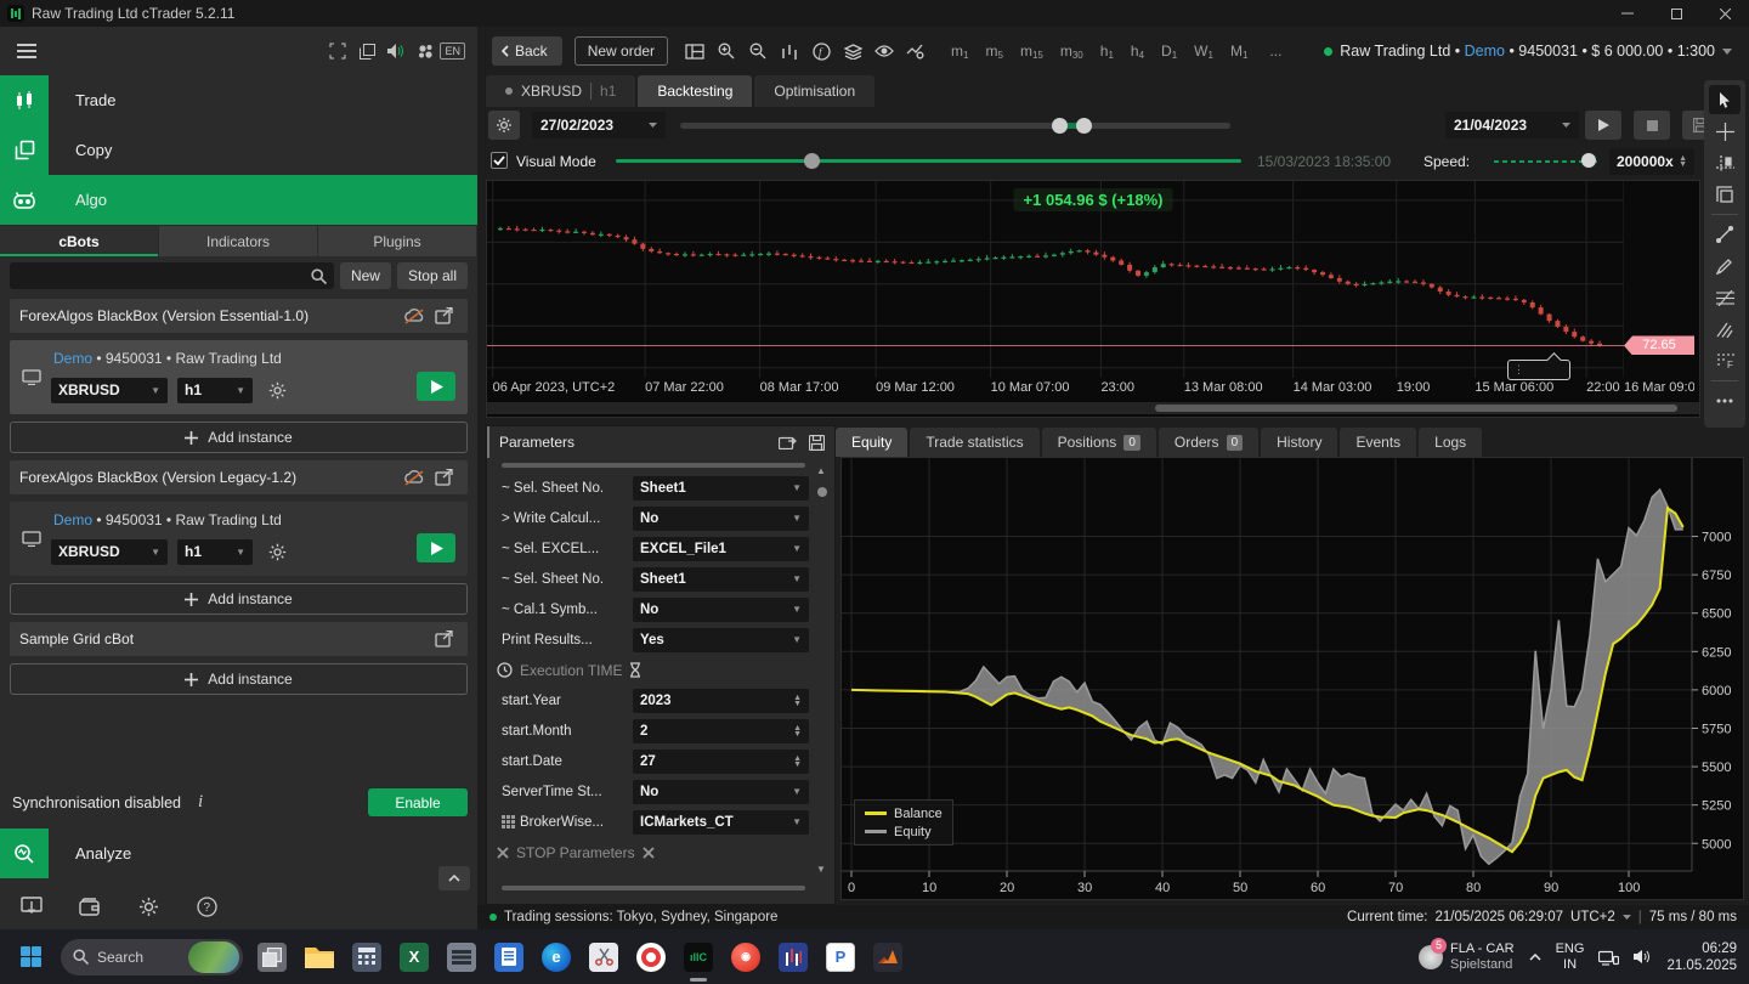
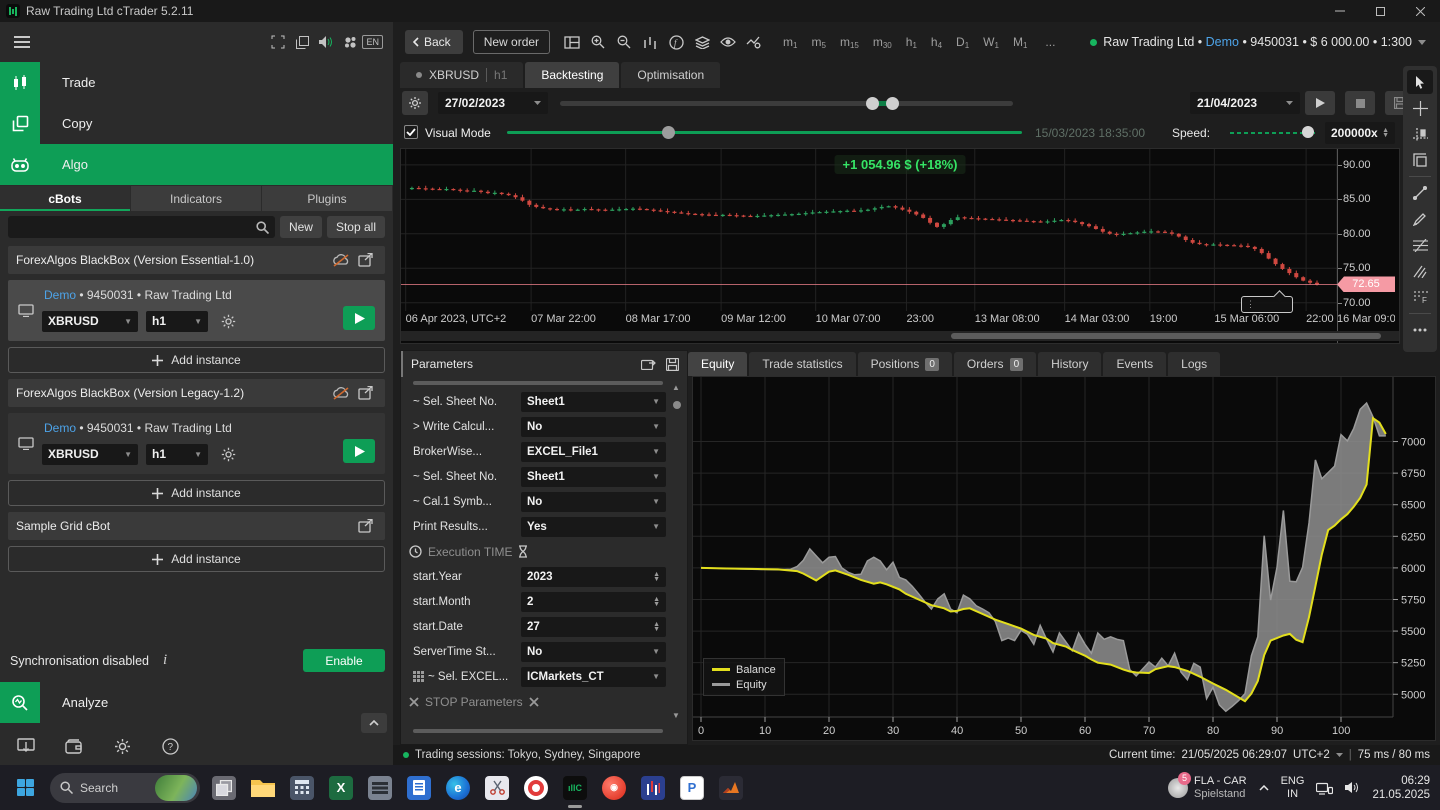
  Raw Trading Ltd cTrader 5.2.11
  EN
  Trade
  Copy
  Algo
  cBots
  Indicators
  Plugins
  New
  Stop all
  ForexAlgos BlackBox (Version Essential-1.0)
  Demo • 9450031 • Raw Trading Ltd
  XBRUSD
  ▼
  h1
  ▼
  Add instance
  ForexAlgos BlackBox (Version Legacy-1.2)
  Demo • 9450031 • Raw Trading Ltd
  XBRUSD
  ▼
  h1
  ▼
  Add instance
  Sample Grid cBot
  Add instance
  Synchronisation disabled
  i
  Enable
  Analyze
  ?
  Back
  New order
  f
  m
  1
  m
  5
  m
  15
  m
  30
  h
  1
  h
  4
  D
  1
  W
  1
  M
  1
  ...
  Raw Trading Ltd • Demo • 9450031 • $ 6 000.00 • 1:300
  XBRUSD
  h1
  Backtesting
  Optimisation
  27/02/2023
  21/04/2023
  Visual Mode
  15/03/2023 18:35:00
  Speed:
  200000x
+ 90.00
+ 85.00
+ 80.00
+ 75.00
+ 70.00
  +1 054.96 $ (+18%)
  72.65
  ⋮
  06 Apr 2023, UTC+2
  07 Mar 22:00
  08 Mar 17:00
  09 Mar 12:00
  10 Mar 07:00
  23:00
  13 Mar 08:00
  14 Mar 03:00
  19:00
  15 Mar 06:00
  22:00
  16 Mar 09:0
  F
  Parameters
  ~ Sel. Sheet No.
  Sheet1
  ▼
  > Write Calcul...
  No
  ▼
- ~ Sel. EXCEL...
+ BrokerWise...
  EXCEL_File1
  ▼
  ~ Sel. Sheet No.
  Sheet1
  ▼
  ~ Cal.1 Symb...
  No
  ▼
  Print Results...
  Yes
  ▼
  Execution TIME
  start.Year
  2023
  start.Month
  2
  start.Date
  27
  ServerTime St...
  No
  ▼
- BrokerWise...
+ ~ Sel. EXCEL...
  ICMarkets_CT
  ▼
  STOP Parameters
  ▲
  ▼
  Equity
  Trade statistics
  Positions
  0
  Orders
  0
  History
  Events
  Logs
  7000
  6750
  6500
  6250
  6000
  5750
  5500
  5250
  5000
  0
  10
  20
  30
  40
  50
  60
  70
  80
  90
  100
  Balance
  Equity
  Trading sessions: Tokyo, Sydney, Singapore
  Current time:
  21/05/2025 06:29:07
  UTC+2
  |
  75 ms / 80 ms
  Search
  X
  e
  ıllC
  ◉
  P
  5
  FLA - CAR
  Spielstand
  ENG
  IN
  06:29
  21.05.2025
